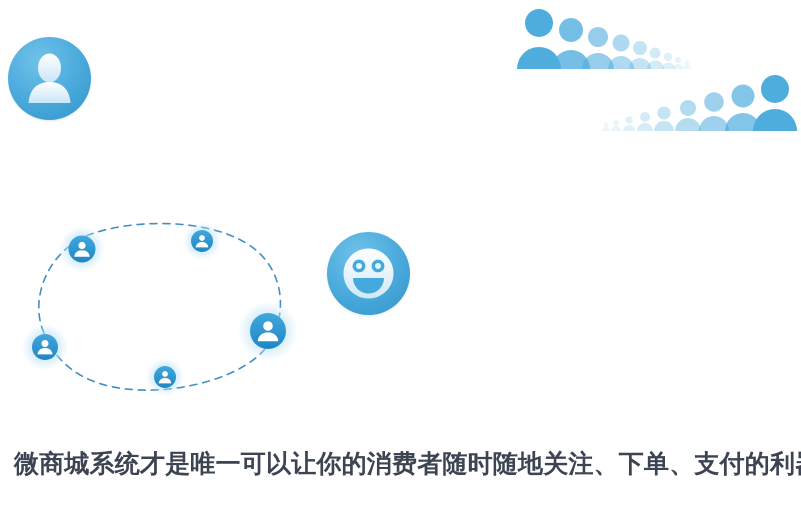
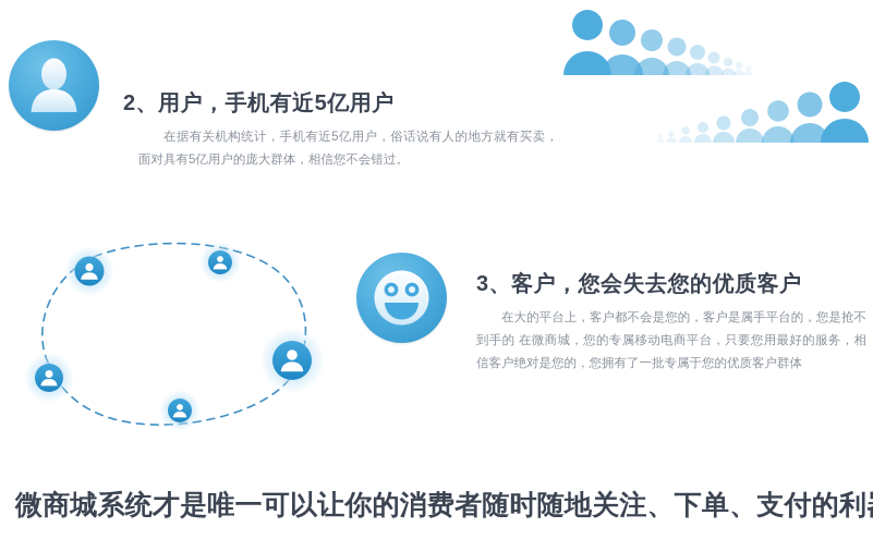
+ 2、用户，手机有近5亿用户
+ 在据有关机构统计，手机有近5亿用户，俗话说有人的地方就有买卖，面对具有5亿用户的庞大群体，相信您不会错过。
+ 3、客户，您会失去您的优质客户
+ 在大的平台上，客户都不会是您的，客户是属手平台的，您是抢不到手的 在微商城，您的专属移动电商平台，只要您用最好的服务，相信客户绝对是您的，您拥有了一批专属于您的优质客户群体
  微商城系统才是唯一可以让你的消费者随时随地关注、下单、支付的利
